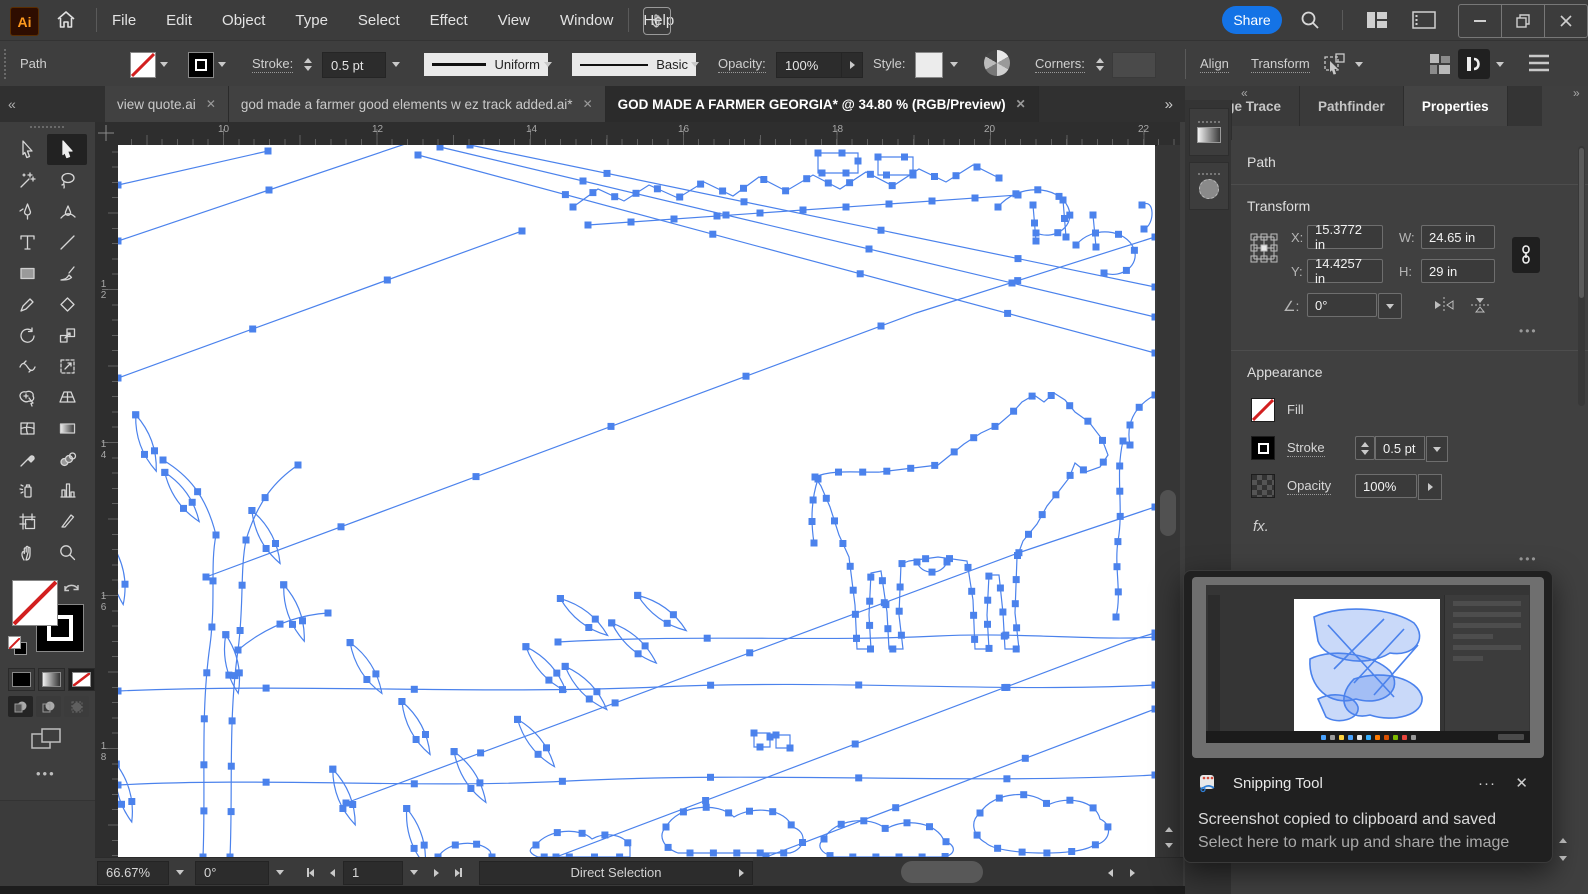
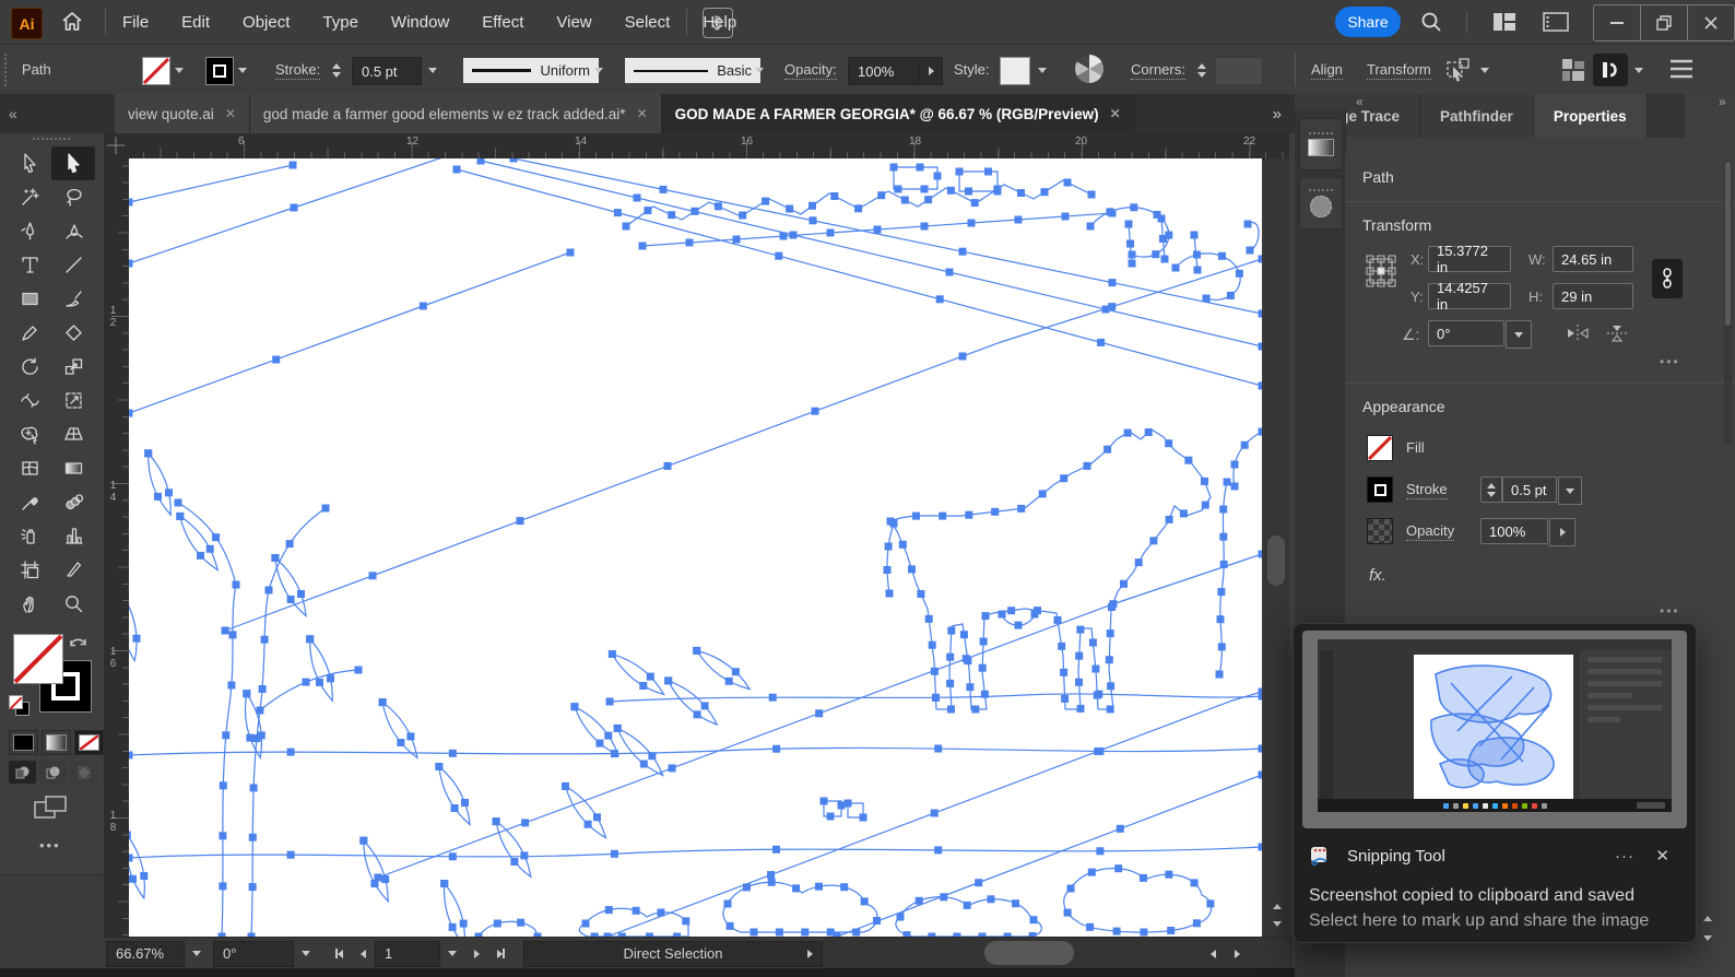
  Ai
  File
  Edit
  Object
  Type
- Select
+ Window
  Effect
  View
- Window
+ Select
  Help
  Share
  Path
  Stroke:
  0.5 pt
  Uniform
  Basic
  Opacity:
  100%
  Style:
  Corners:
  Align
  Transform
  «
  view quote.ai
  ✕
  god made a farmer good elements w ez track added.ai*
  ✕
- GOD MADE A FARMER GEORGIA* @ 34.80 % (RGB/Preview)
+ GOD MADE A FARMER GEORGIA* @ 66.67 % (RGB/Preview)
  ✕
  »
  •••
- 10
+ 6
  12
  14
  16
  18
  20
  22
  12
  14
  16
  18
  66.67%
  0°
  1
  Direct Selection
  «
  »
  Pathfinder
  Properties
  Path
  Transform
  X:
  15.3772 in
  W:
  24.65 in
  Y:
  14.4257 in
  H:
  29 in
  ∠:
  0°
  •••
  Appearance
  Fill
  Stroke
  0.5 pt
  Opacity
  100%
  fx.
  •••
  Snipping Tool
  ···
  ✕
  Screenshot copied to clipboard and saved
  Select here to mark up and share the image
